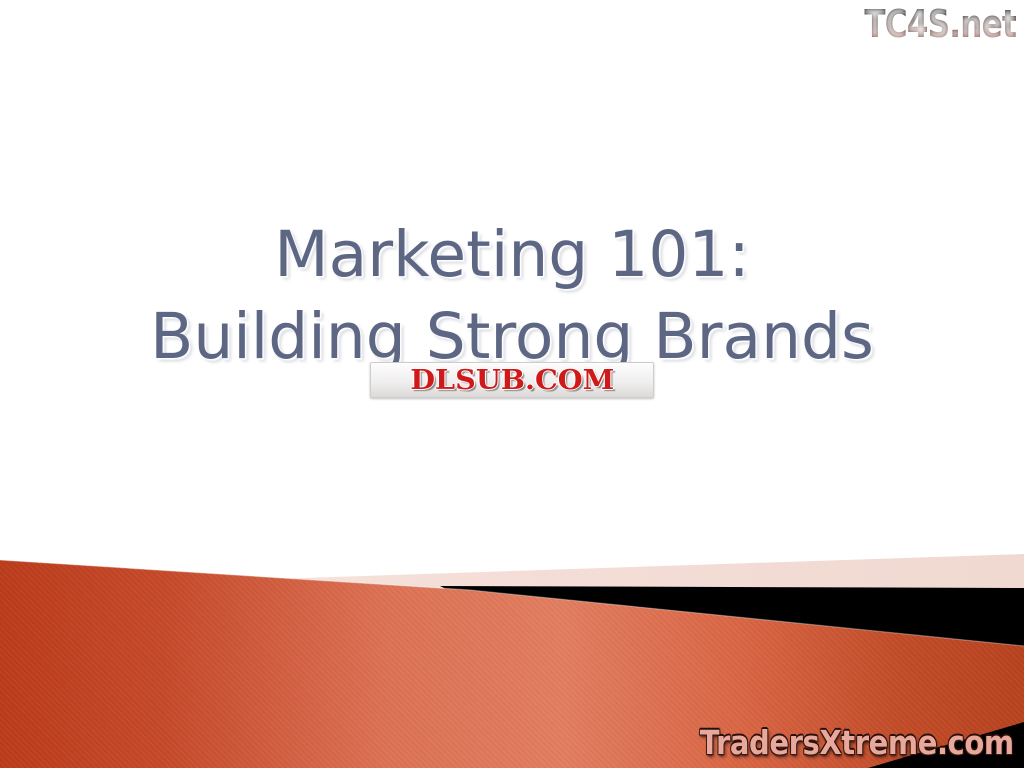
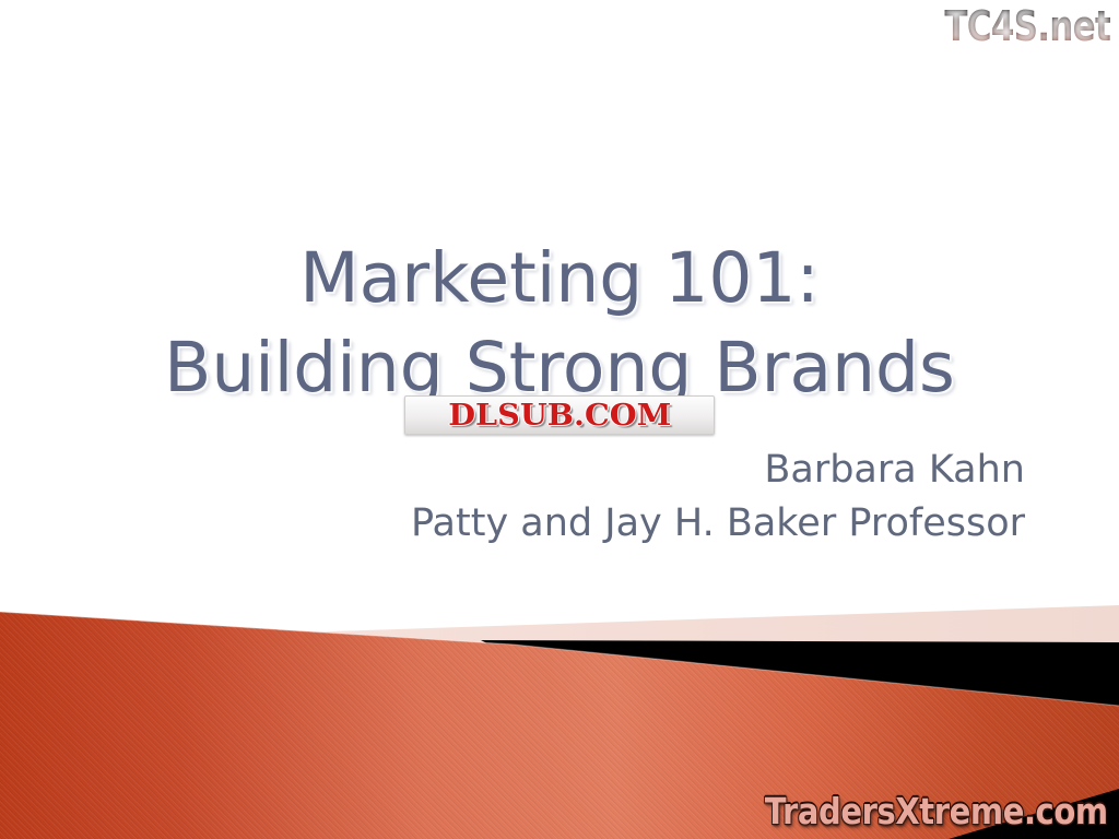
  TC4S.net
  Marketing 101:
  Building Strong Brands
  DLSUB.COM
+ Barbara Kahn
+ Patty and Jay H. Baker Professor
  TradersXtreme.com
